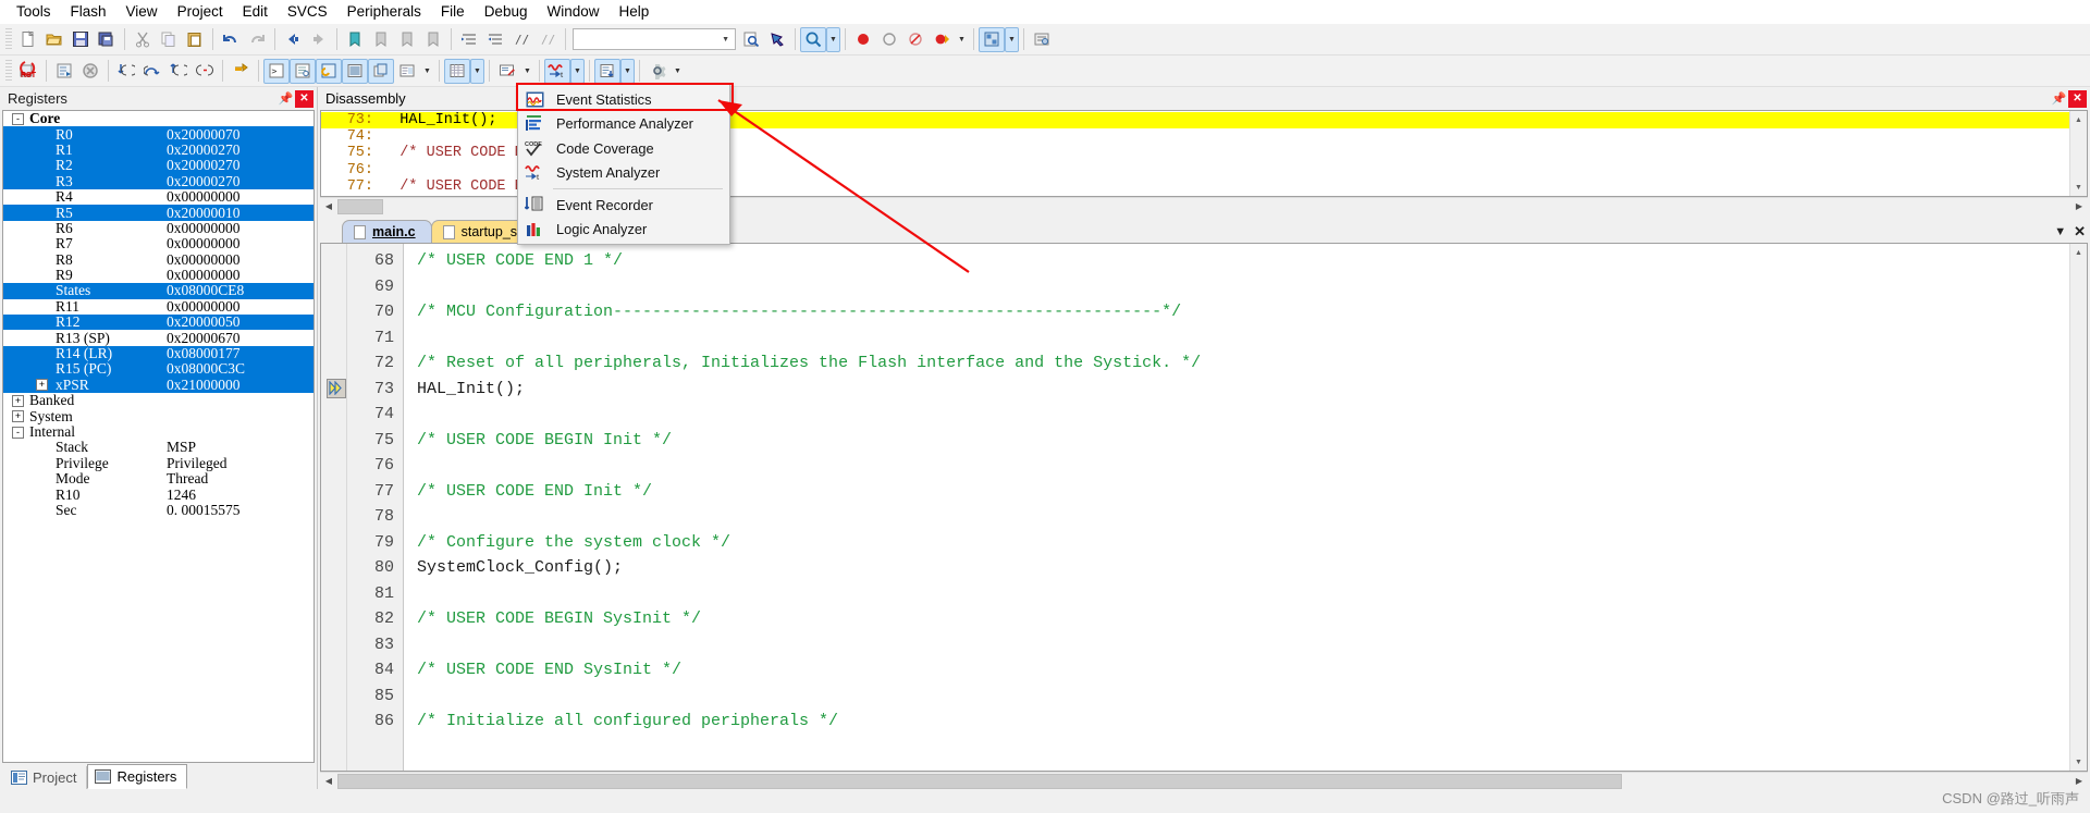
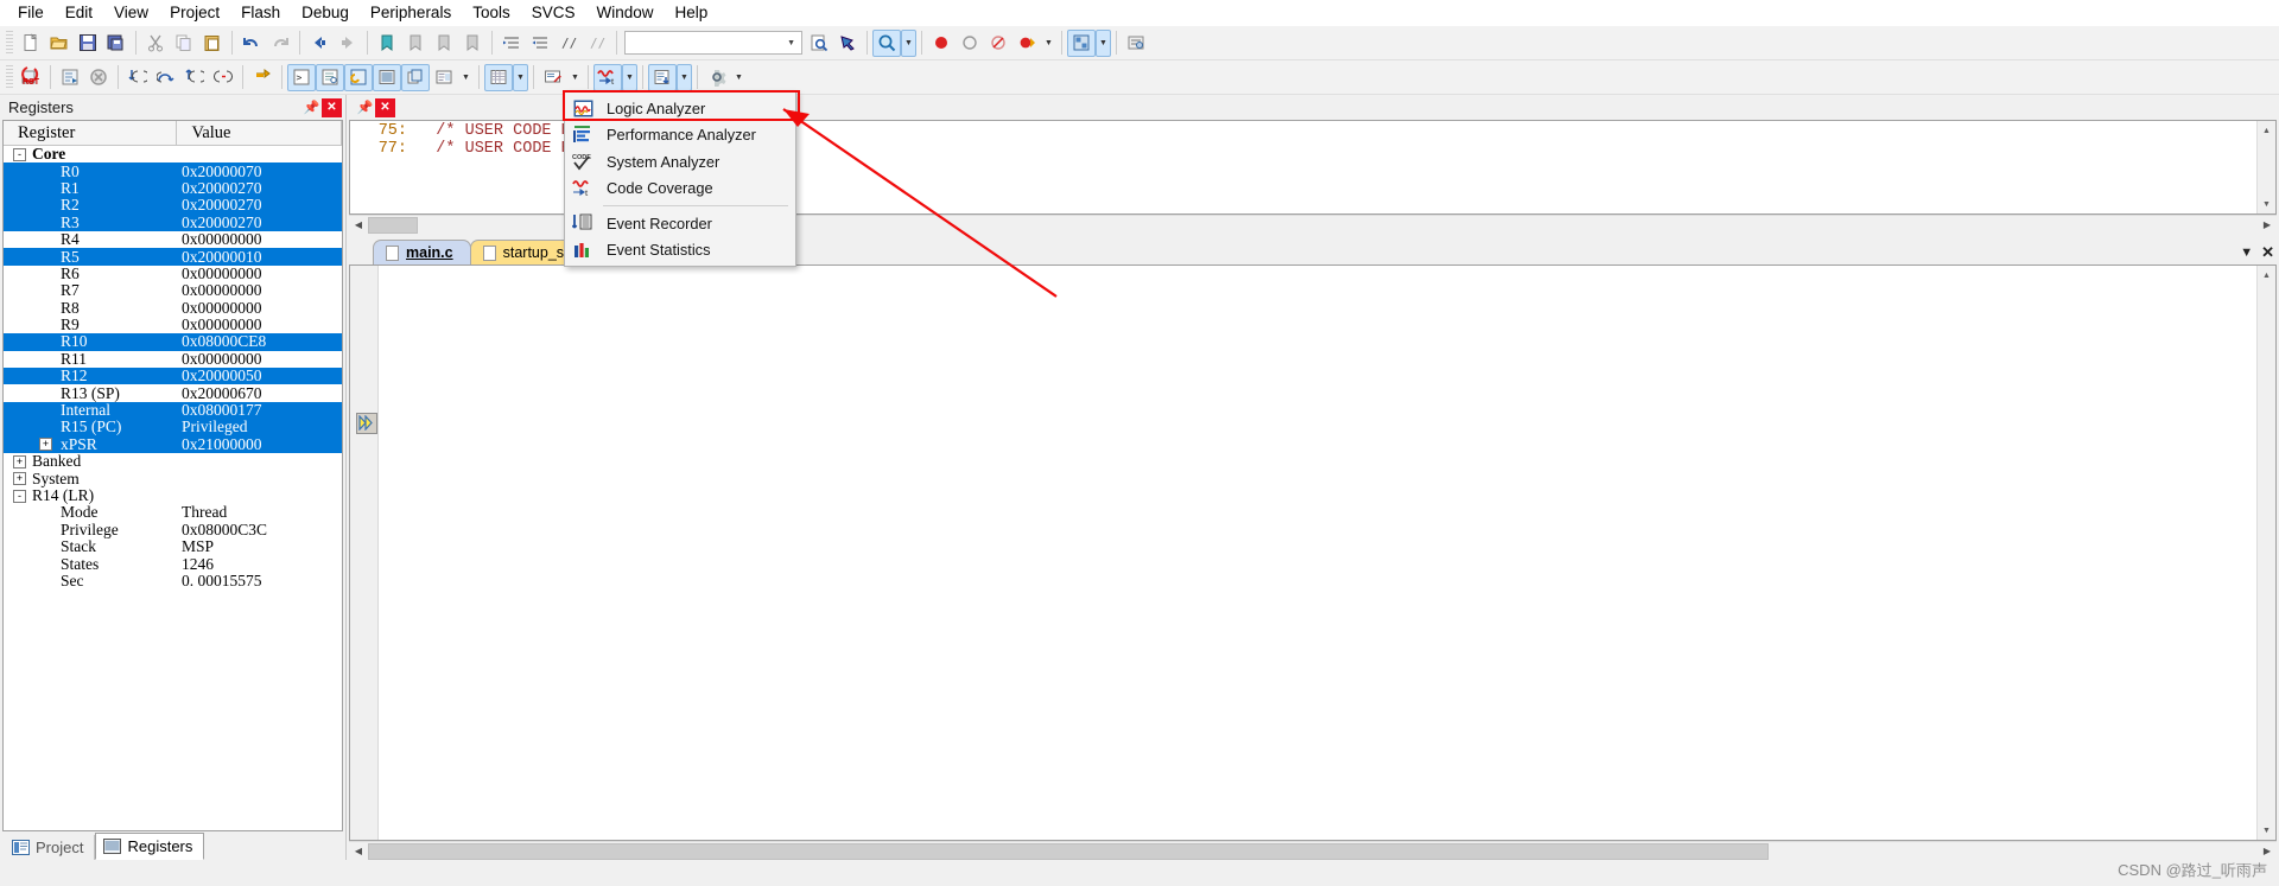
- Tools
+ File
- Flash
+ Edit
  View
  Project
- Edit
+ Flash
- SVCS
+ Debug
  Peripherals
- File
+ Tools
- Debug
+ SVCS
  Window
  Help
  //
  //
  >
  t
  Registers
  📌
  ✕
+ Register
+ Value
  -
  Core
  R0
  0x20000070
  R1
  0x20000270
  R2
  0x20000270
  R3
  0x20000270
  R4
  0x00000000
  R5
  0x20000010
  R6
  0x00000000
  R7
  0x00000000
  R8
  0x00000000
  R9
  0x00000000
- States
+ R10
  0x08000CE8
  R11
  0x00000000
  R12
  0x20000050
  R13 (SP)
  0x20000670
- R14 (LR)
+ Internal
  0x08000177
  R15 (PC)
- 0x08000C3C
+ Privileged
  +
  xPSR
  0x21000000
  +
  Banked
  +
  System
  -
- Internal
+ R14 (LR)
- Stack
+ Mode
- MSP
+ Thread
  Privilege
- Privileged
+ 0x08000C3C
- Mode
+ Stack
- Thread
+ MSP
- R10
+ States
  1246
  Sec
  0. 00015575
  Project
  Registers
- Disassembly
  📌
  ✕
- 73: HAL_Init();
- 74:
  75: /* USER CODE
- 76:
  77: /* USER CODE
  ◀
  ▶
  main.c
  ▼
  ✕
- 68
- 69
- 70
- 71
- 72
- 73
- 74
- 75
- 76
- 77
- 78
- 79
- 80
- 81
- 82
- 83
- 84
- 85
- 86
- /* USER CODE END 1 */
- /* MCU Configuration--------------------------------------------------------*/
- /* Reset of all peripherals, Initializes the Flash interface and the Systick. */
- HAL_Init();
- /* USER CODE BEGIN Init */
- /* USER CODE END Init */
- /* Configure the system clock */
- SystemClock_Config();
- /* USER CODE BEGIN SysInit */
- /* USER CODE END SysInit */
- /* Initialize all configured peripherals */
  ◀
  ▶
- Event Statistics
+ Logic Analyzer
  Performance Analyzer
- Code Coverage
+ System Analyzer
  t
- System Analyzer
+ Code Coverage
  Event Recorder
- Logic Analyzer
+ Event Statistics
  CSDN @路过_听雨声
